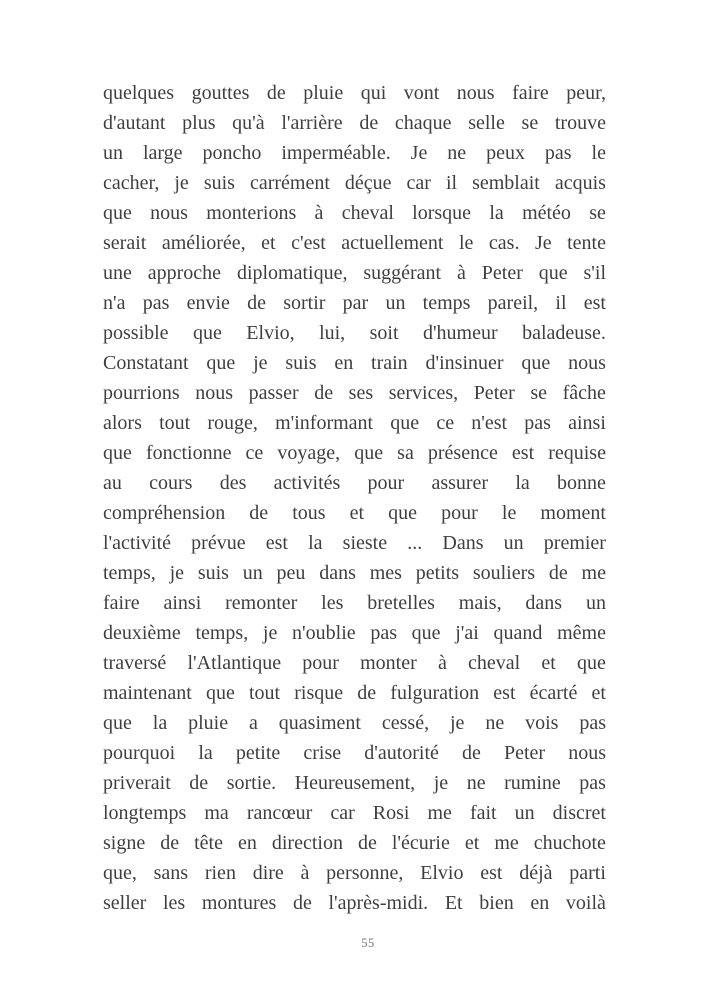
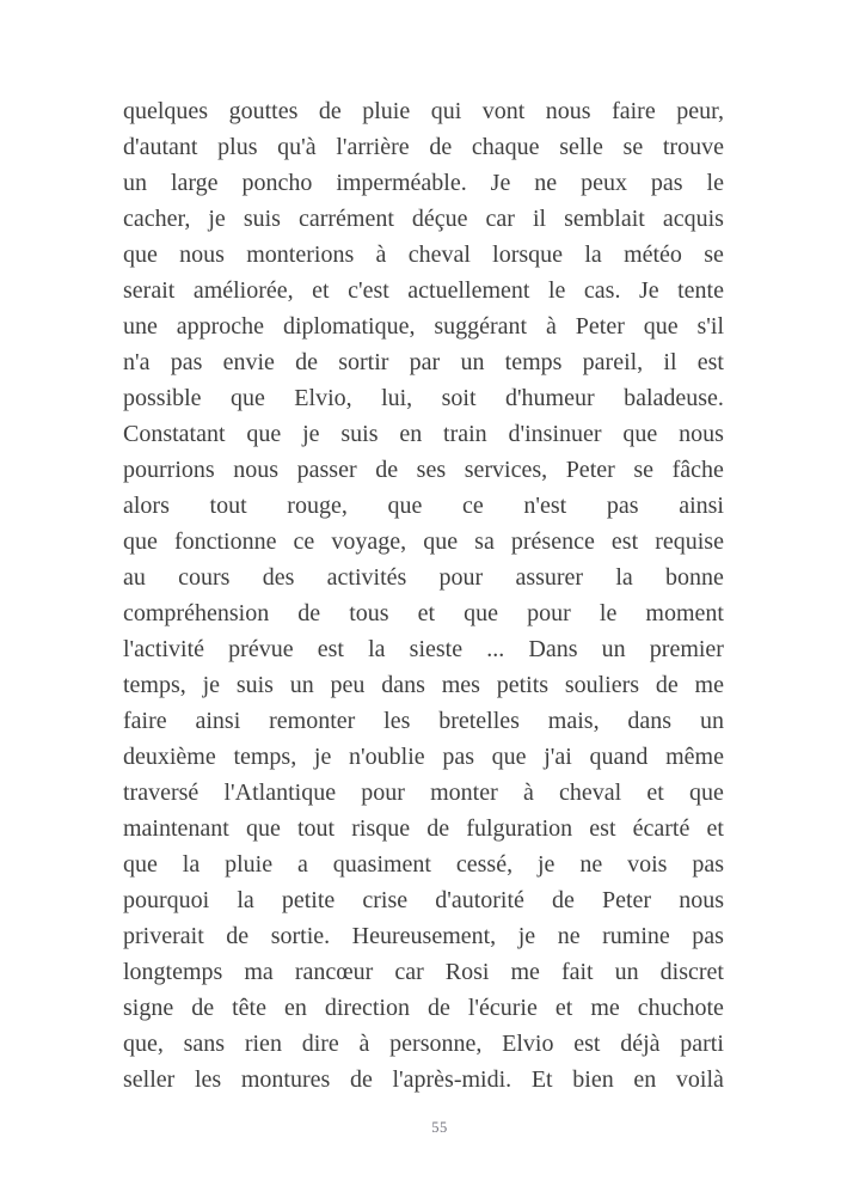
  quelques
  gouttes
  de
  pluie
  qui
  vont
  nous
  faire
  peur,
  d'autant
  plus
  qu'à
  l'arrière
  de
  chaque
  selle
  se
  trouve
  un
  large
  poncho
  imperméable.
  Je
  ne
  peux
  pas
  le
  cacher,
  je
  suis
  carrément
  déçue
  car
  il
  semblait
  acquis
  que
  nous
  monterions
  à
  cheval
  lorsque
  la
  météo
  se
  serait
  améliorée,
  et
  c'est
  actuellement
  le
  cas.
  Je
  tente
  une
  approche
  diplomatique,
  suggérant
  à
  Peter
  que
  s'il
  n'a
  pas
  envie
  de
  sortir
  par
  un
  temps
  pareil,
  il
  est
  possible
  que
  Elvio,
  lui,
  soit
  d'humeur
  baladeuse.
  Constatant
  que
  je
  suis
  en
  train
  d'insinuer
  que
  nous
  pourrions
  nous
  passer
  de
  ses
  services,
  Peter
  se
  fâche
  alors
  tout
  rouge,
- m'informant
  que
  ce
  n'est
  pas
  ainsi
  que
  fonctionne
  ce
  voyage,
  que
  sa
  présence
  est
  requise
  au
  cours
  des
  activités
  pour
  assurer
  la
  bonne
  compréhension
  de
  tous
  et
  que
  pour
  le
  moment
  l'activité
  prévue
  est
  la
  sieste
  ...
  Dans
  un
  premier
  temps,
  je
  suis
  un
  peu
  dans
  mes
  petits
  souliers
  de
  me
  faire
  ainsi
  remonter
  les
  bretelles
  mais,
  dans
  un
  deuxième
  temps,
  je
  n'oublie
  pas
  que
  j'ai
  quand
  même
  traversé
  l'Atlantique
  pour
  monter
  à
  cheval
  et
  que
  maintenant
  que
  tout
  risque
  de
  fulguration
  est
  écarté
  et
  que
  la
  pluie
  a
  quasiment
  cessé,
  je
  ne
  vois
  pas
  pourquoi
  la
  petite
  crise
  d'autorité
  de
  Peter
  nous
  priverait
  de
  sortie.
  Heureusement,
  je
  ne
  rumine
  pas
  longtemps
  ma
  rancœur
  car
  Rosi
  me
  fait
  un
  discret
  signe
  de
  tête
  en
  direction
  de
  l'écurie
  et
  me
  chuchote
  que,
  sans
  rien
  dire
  à
  personne,
  Elvio
  est
  déjà
  parti
  seller
  les
  montures
  de
  l'après-midi.
  Et
  bien
  en
  voilà
  55
